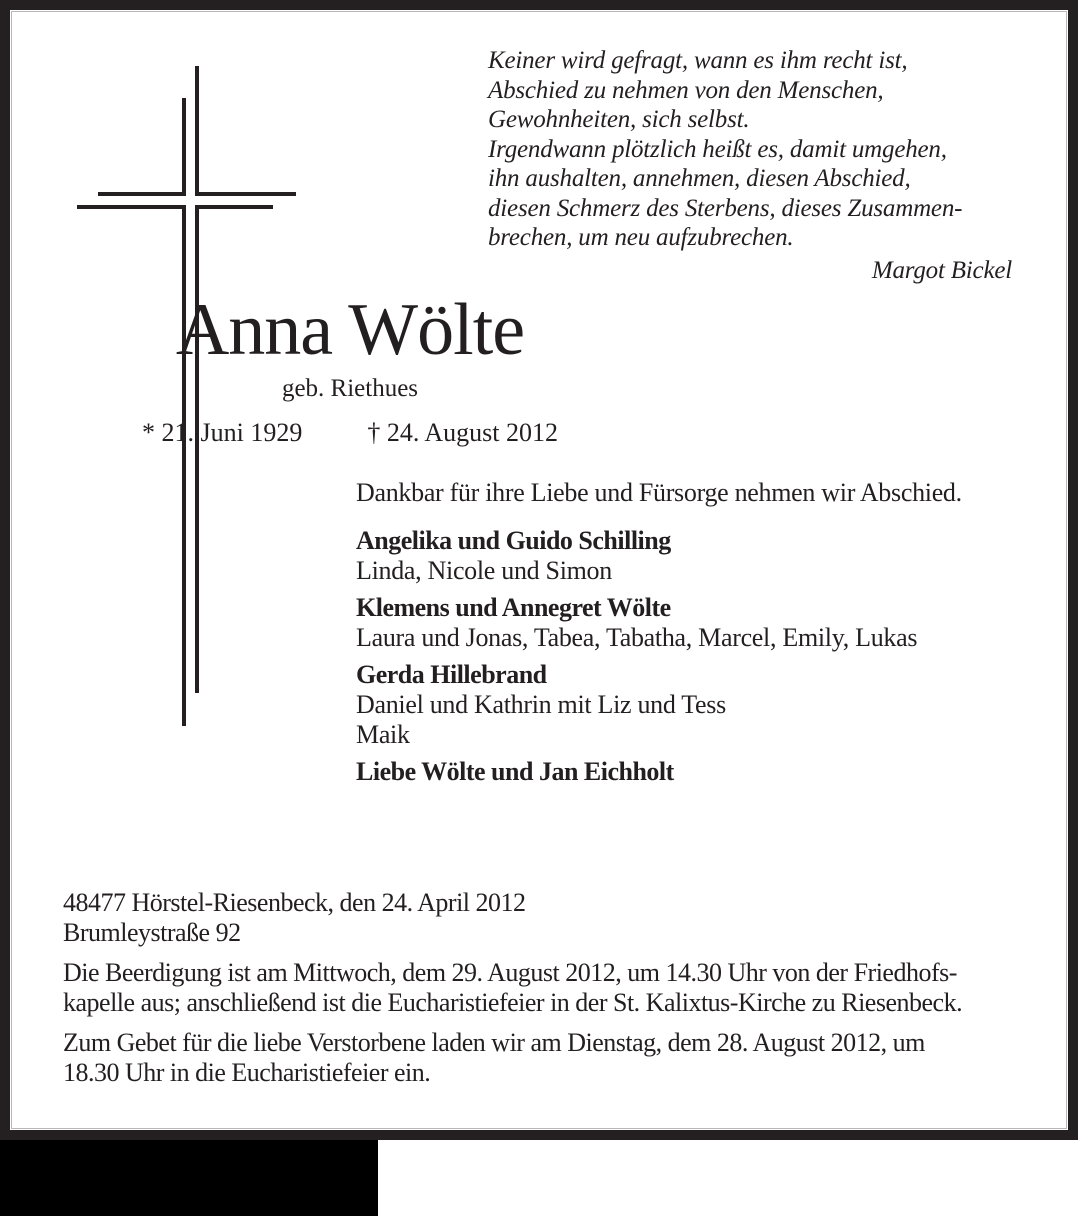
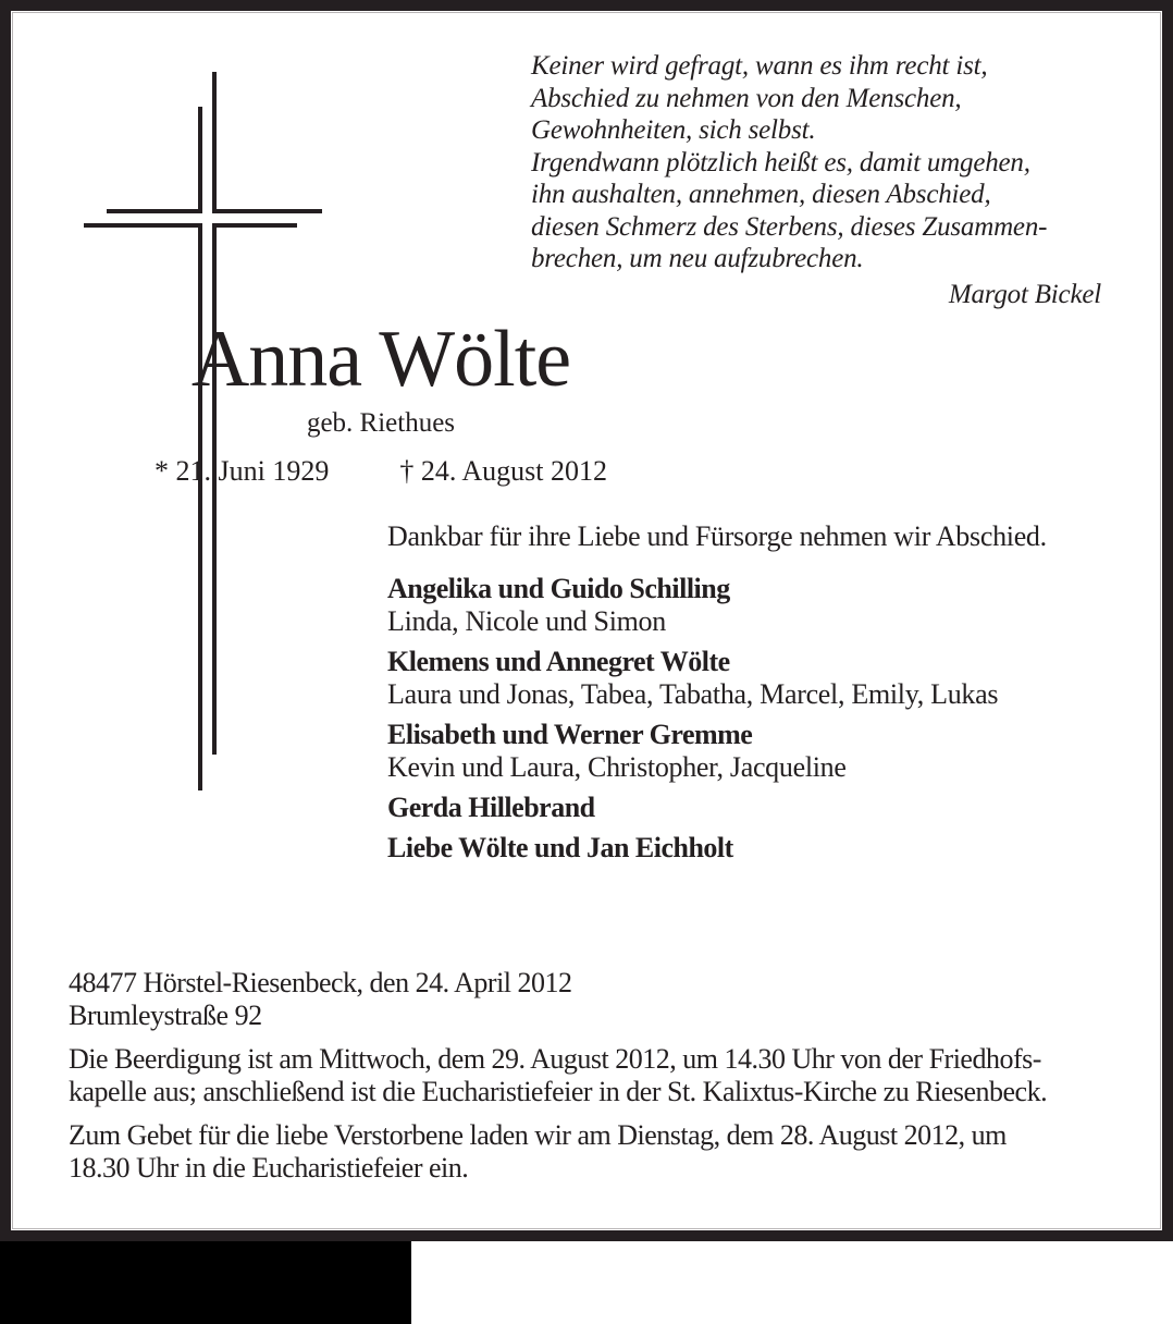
  Keiner wird gefragt, wann es ihm recht ist,
  Abschied zu nehmen von den Menschen,
  Gewohnheiten, sich selbst.
  Irgendwann plötzlich heißt es, damit umgehen,
  ihn aushalten, annehmen, diesen Abschied,
  diesen Schmerz des Sterbens, dieses Zusammen-
  brechen, um neu aufzubrechen.
  Margot Bickel
  Anna Wölte
  geb. Riethues
  * 21. Juni 1929
  † 24. August 2012
  Dankbar für ihre Liebe und Fürsorge nehmen wir Abschied.
  Angelika und Guido Schilling
  Linda, Nicole und Simon
  Klemens und Annegret Wölte
  Laura und Jonas, Tabea, Tabatha, Marcel, Emily, Lukas
+ Elisabeth und Werner Gremme
+ Kevin und Laura, Christopher, Jacqueline
  Gerda Hillebrand
- Daniel und Kathrin mit Liz und Tess
- Maik
  Liebe Wölte und Jan Eichholt
  48477 Hörstel-Riesenbeck, den 24. April 2012
  Brumleystraße 92
  Die Beerdigung ist am Mittwoch, dem 29. August 2012, um 14.30 Uhr von der Friedhofs-
  kapelle aus; anschließend ist die Eucharistiefeier in der St. Kalixtus-Kirche zu Riesenbeck.
  Zum Gebet für die liebe Verstorbene laden wir am Dienstag, dem 28. August 2012, um
  18.30 Uhr in die Eucharistiefeier ein.
